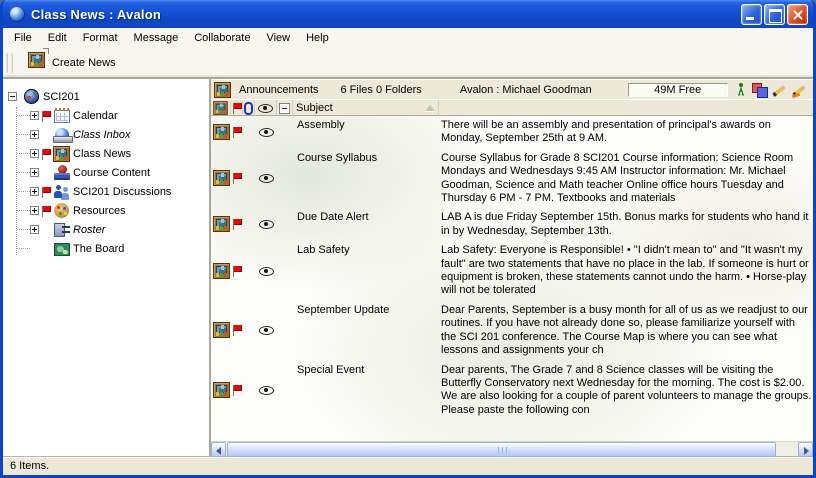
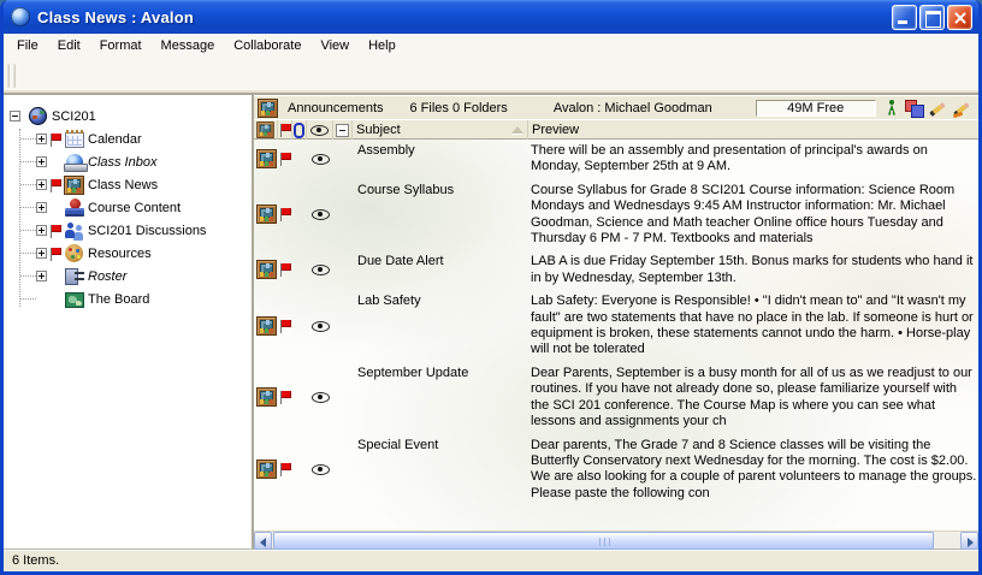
  Class News : Avalon
  File
  Edit
  Format
  Message
  Collaborate
  View
  Help
- Create News
  SCI201
  Calendar
  Class Inbox
  Class News
  Course Content
  SCI201 Discussions
  Resources
  Roster
  The Board
  Announcements
  6 Files 0 Folders
  Avalon : Michael Goodman
  49M Free
  Subject
+ Preview
  Assembly
  There will be an assembly and presentation of principal's awards on Monday, September 25th at 9 AM.
  Course Syllabus
  Course Syllabus for Grade 8 SCI201 Course information: Science Room Mondays and Wednesdays 9:45 AM Instructor information: Mr. Michael Goodman, Science and Math teacher Online office hours Tuesday and Thursday 6 PM - 7 PM. Textbooks and materials
  Due Date Alert
  LAB A is due Friday September 15th. Bonus marks for students who hand it in by Wednesday, September 13th.
  Lab Safety
  Lab Safety: Everyone is Responsible! • "I didn't mean to" and "It wasn't my fault" are two statements that have no place in the lab. If someone is hurt or equipment is broken, these statements cannot undo the harm. • Horse-play will not be tolerated
  September Update
  Dear Parents, September is a busy month for all of us as we readjust to our routines. If you have not already done so, please familiarize yourself with the SCI 201 conference. The Course Map is where you can see what lessons and assignments your ch
  Special Event
  Dear parents, The Grade 7 and 8 Science classes will be visiting the Butterfly Conservatory next Wednesday for the morning. The cost is $2.00. We are also looking for a couple of parent volunteers to manage the groups. Please paste the following con
  6 Items.
